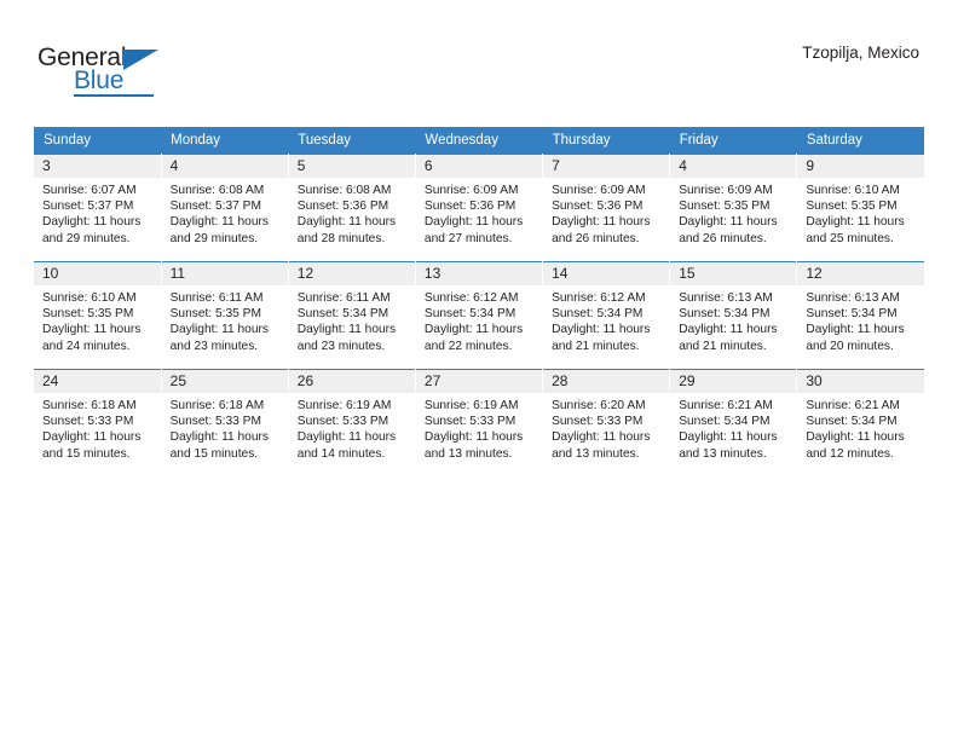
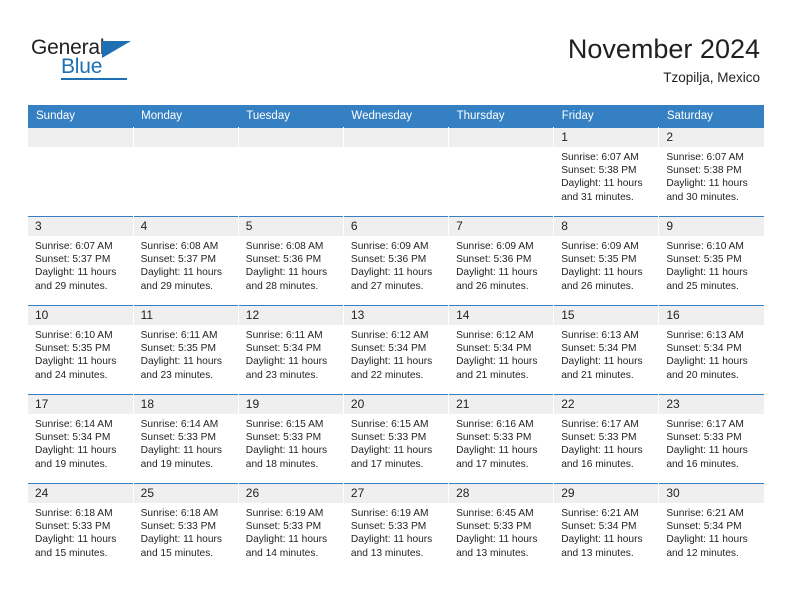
  General
  Blue
+ November 2024
  Tzopilja, Mexico
  Sunday	Monday	Tuesday	Wednesday	Thursday	Friday	Saturday
+ 					1Sunrise: 6:07 AMSunset: 5:38 PMDaylight: 11 hoursand 31 minutes.	2Sunrise: 6:07 AMSunset: 5:38 PMDaylight: 11 hoursand 30 minutes.
- 3Sunrise: 6:07 AMSunset: 5:37 PMDaylight: 11 hoursand 29 minutes.	4Sunrise: 6:08 AMSunset: 5:37 PMDaylight: 11 hoursand 29 minutes.	5Sunrise: 6:08 AMSunset: 5:36 PMDaylight: 11 hoursand 28 minutes.	6Sunrise: 6:09 AMSunset: 5:36 PMDaylight: 11 hoursand 27 minutes.	7Sunrise: 6:09 AMSunset: 5:36 PMDaylight: 11 hoursand 26 minutes.	4Sunrise: 6:09 AMSunset: 5:35 PMDaylight: 11 hoursand 26 minutes.	9Sunrise: 6:10 AMSunset: 5:35 PMDaylight: 11 hoursand 25 minutes.
+ 3Sunrise: 6:07 AMSunset: 5:37 PMDaylight: 11 hoursand 29 minutes.	4Sunrise: 6:08 AMSunset: 5:37 PMDaylight: 11 hoursand 29 minutes.	5Sunrise: 6:08 AMSunset: 5:36 PMDaylight: 11 hoursand 28 minutes.	6Sunrise: 6:09 AMSunset: 5:36 PMDaylight: 11 hoursand 27 minutes.	7Sunrise: 6:09 AMSunset: 5:36 PMDaylight: 11 hoursand 26 minutes.	8Sunrise: 6:09 AMSunset: 5:35 PMDaylight: 11 hoursand 26 minutes.	9Sunrise: 6:10 AMSunset: 5:35 PMDaylight: 11 hoursand 25 minutes.
- 10Sunrise: 6:10 AMSunset: 5:35 PMDaylight: 11 hoursand 24 minutes.	11Sunrise: 6:11 AMSunset: 5:35 PMDaylight: 11 hoursand 23 minutes.	12Sunrise: 6:11 AMSunset: 5:34 PMDaylight: 11 hoursand 23 minutes.	13Sunrise: 6:12 AMSunset: 5:34 PMDaylight: 11 hoursand 22 minutes.	14Sunrise: 6:12 AMSunset: 5:34 PMDaylight: 11 hoursand 21 minutes.	15Sunrise: 6:13 AMSunset: 5:34 PMDaylight: 11 hoursand 21 minutes.	12Sunrise: 6:13 AMSunset: 5:34 PMDaylight: 11 hoursand 20 minutes.
+ 10Sunrise: 6:10 AMSunset: 5:35 PMDaylight: 11 hoursand 24 minutes.	11Sunrise: 6:11 AMSunset: 5:35 PMDaylight: 11 hoursand 23 minutes.	12Sunrise: 6:11 AMSunset: 5:34 PMDaylight: 11 hoursand 23 minutes.	13Sunrise: 6:12 AMSunset: 5:34 PMDaylight: 11 hoursand 22 minutes.	14Sunrise: 6:12 AMSunset: 5:34 PMDaylight: 11 hoursand 21 minutes.	15Sunrise: 6:13 AMSunset: 5:34 PMDaylight: 11 hoursand 21 minutes.	16Sunrise: 6:13 AMSunset: 5:34 PMDaylight: 11 hoursand 20 minutes.
+ 17Sunrise: 6:14 AMSunset: 5:34 PMDaylight: 11 hoursand 19 minutes.	18Sunrise: 6:14 AMSunset: 5:33 PMDaylight: 11 hoursand 19 minutes.	19Sunrise: 6:15 AMSunset: 5:33 PMDaylight: 11 hoursand 18 minutes.	20Sunrise: 6:15 AMSunset: 5:33 PMDaylight: 11 hoursand 17 minutes.	21Sunrise: 6:16 AMSunset: 5:33 PMDaylight: 11 hoursand 17 minutes.	22Sunrise: 6:17 AMSunset: 5:33 PMDaylight: 11 hoursand 16 minutes.	23Sunrise: 6:17 AMSunset: 5:33 PMDaylight: 11 hoursand 16 minutes.
- 24Sunrise: 6:18 AMSunset: 5:33 PMDaylight: 11 hoursand 15 minutes.	25Sunrise: 6:18 AMSunset: 5:33 PMDaylight: 11 hoursand 15 minutes.	26Sunrise: 6:19 AMSunset: 5:33 PMDaylight: 11 hoursand 14 minutes.	27Sunrise: 6:19 AMSunset: 5:33 PMDaylight: 11 hoursand 13 minutes.	28Sunrise: 6:20 AMSunset: 5:33 PMDaylight: 11 hoursand 13 minutes.	29Sunrise: 6:21 AMSunset: 5:34 PMDaylight: 11 hoursand 13 minutes.	30Sunrise: 6:21 AMSunset: 5:34 PMDaylight: 11 hoursand 12 minutes.
+ 24Sunrise: 6:18 AMSunset: 5:33 PMDaylight: 11 hoursand 15 minutes.	25Sunrise: 6:18 AMSunset: 5:33 PMDaylight: 11 hoursand 15 minutes.	26Sunrise: 6:19 AMSunset: 5:33 PMDaylight: 11 hoursand 14 minutes.	27Sunrise: 6:19 AMSunset: 5:33 PMDaylight: 11 hoursand 13 minutes.	28Sunrise: 6:45 AMSunset: 5:33 PMDaylight: 11 hoursand 13 minutes.	29Sunrise: 6:21 AMSunset: 5:34 PMDaylight: 11 hoursand 13 minutes.	30Sunrise: 6:21 AMSunset: 5:34 PMDaylight: 11 hoursand 12 minutes.
